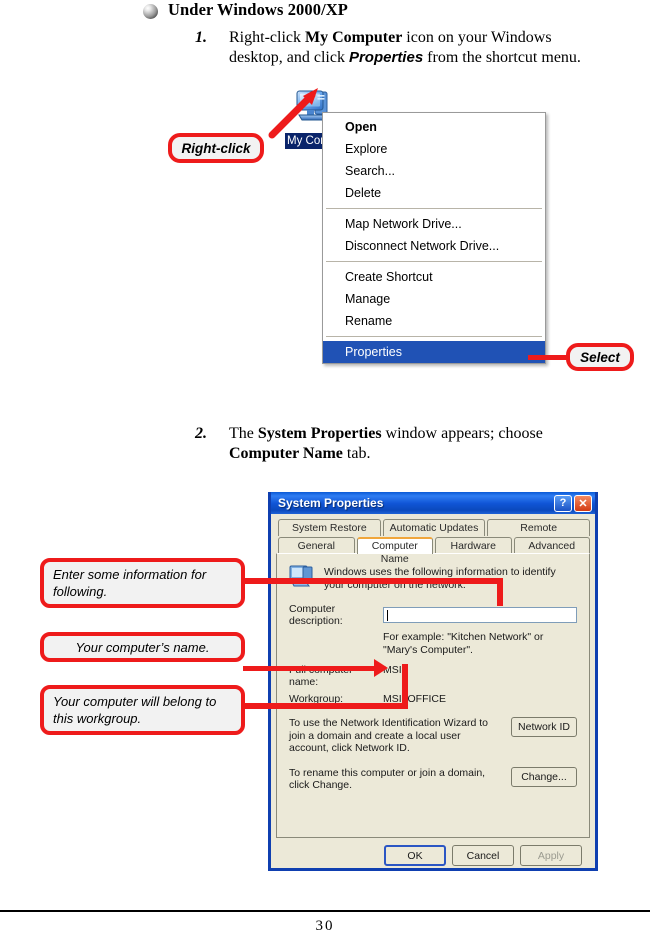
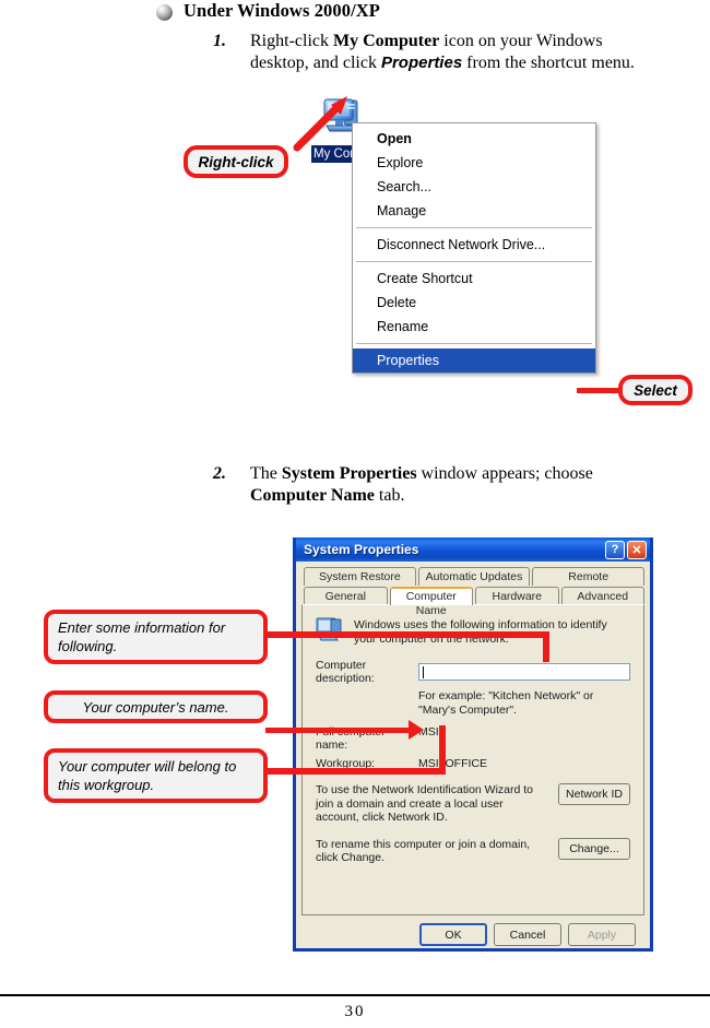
  Under Windows 2000/XP
  1.
  Right-click My Computer icon on your Windows desktop, and click Properties from the shortcut menu.
  My Co
  Open
  Explore
  Search...
- Delete
+ Manage
- Map Network Drive...
  Disconnect Network Drive...
  Create Shortcut
- Manage
+ Delete
  Rename
  Properties
  Right-click
  Select
  2.
  The System Properties window appears; choose Computer Name tab.
  System Properties
  ?
  ✕
  System Restore
  Automatic Updates
  Remote
  General
  Computer Name
  Hardware
  Advanced
  Windows uses the following information to identify your computer on the network.
  Computer description:
  For example: "Kitchen Network" or "Mary's Computer".
  MSI
  Workgroup:
  MSIOFFICE
  To use the Network Identification Wizard to join a domain and create a local user account, click Network ID.
  Network ID
  To rename this computer or join a domain, click Change.
  Change...
  OK
  Cancel
  Apply
  Enter some information for following.
  Your computer’s name.
  Your computer will belong to this workgroup.
  30
